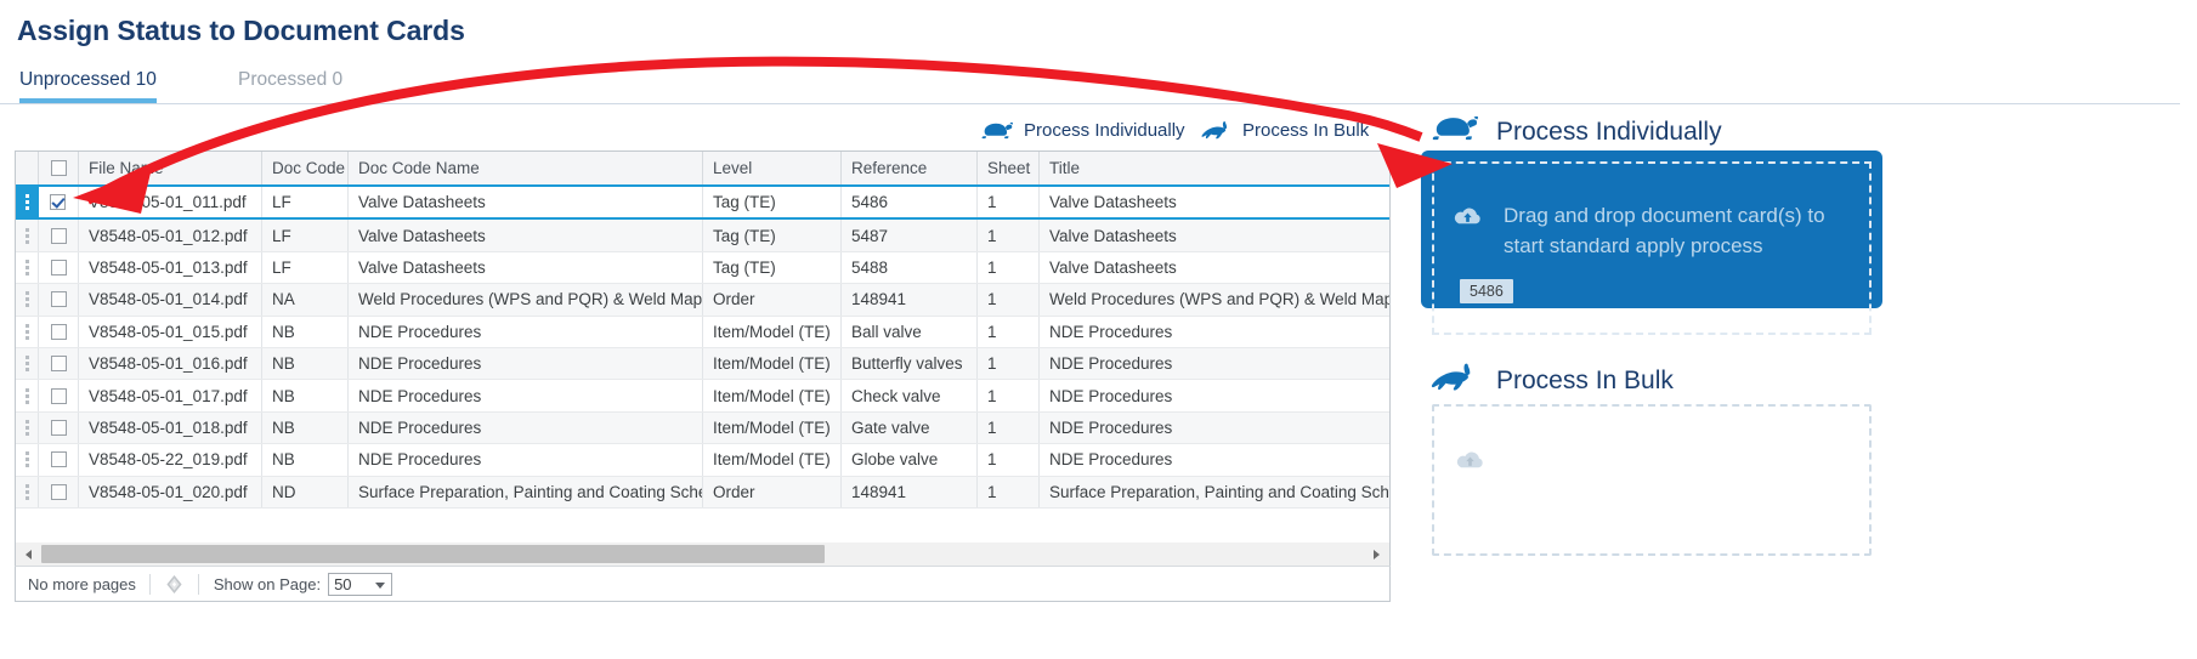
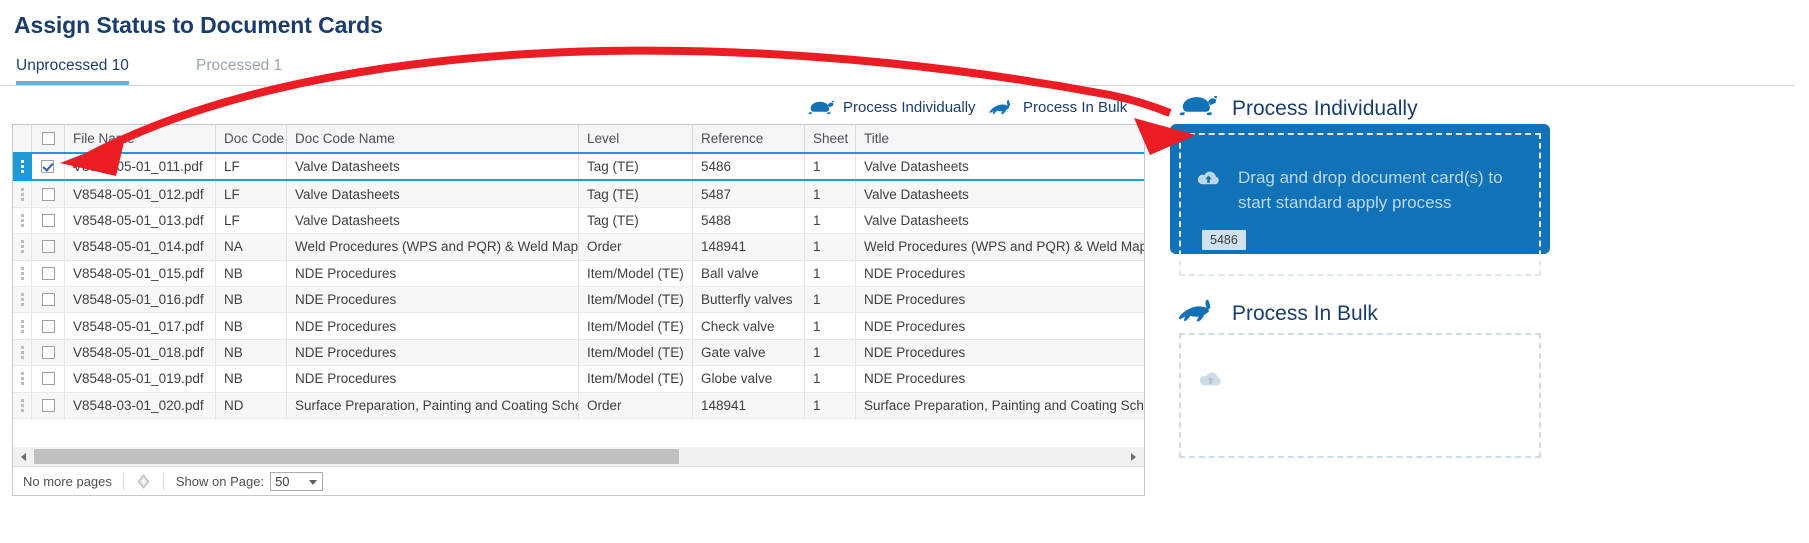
  Assign Status to Document Cards
  Unprocessed 10
- Processed 0
+ Processed 1
  Process Individually
  Process In Bulk
  		File Na	Doc Code	Doc Code Name	Level	Reference	Sheet	Title
  		05-01_011.pdf	LF	Valve Datasheets	Tag (TE)	5486	1	Valve Datasheets
  		V8548-05-01_012.pdf	LF	Valve Datasheets	Tag (TE)	5487	1	Valve Datasheets
  		V8548-05-01_013.pdf	LF	Valve Datasheets	Tag (TE)	5488	1	Valve Datasheets
  		V8548-05-01_014.pdf	NA	Weld Procedures (WPS and PQR) & Weld Map	Order	148941	1	Weld Procedures (WPS and PQR) & Weld Map
  		V8548-05-01_015.pdf	NB	NDE Procedures	Item/Model (TE)	Ball valve	1	NDE Procedures
  		V8548-05-01_016.pdf	NB	NDE Procedures	Item/Model (TE)	Butterfly valves	1	NDE Procedures
  		V8548-05-01_017.pdf	NB	NDE Procedures	Item/Model (TE)	Check valve	1	NDE Procedures
  		V8548-05-01_018.pdf	NB	NDE Procedures	Item/Model (TE)	Gate valve	1	NDE Procedures
- 		V8548-05-22_019.pdf	NB	NDE Procedures	Item/Model (TE)	Globe valve	1	NDE Procedures
+ 		V8548-05-01_019.pdf	NB	NDE Procedures	Item/Model (TE)	Globe valve	1	NDE Procedures
- 		V8548-05-01_020.pdf	ND	Surface Preparation, Painting and Coating Sch	Order	148941	1	Surface Preparation, Painting and Coating Sch
+ 		V8548-03-01_020.pdf	ND	Surface Preparation, Painting and Coating Sch	Order	148941	1	Surface Preparation, Painting and Coating Sch
  No more pages
  Show on Page:
  50
  Process Individually
  Drag and drop document card(s) to start standard apply process
  5486
  Process In Bulk
